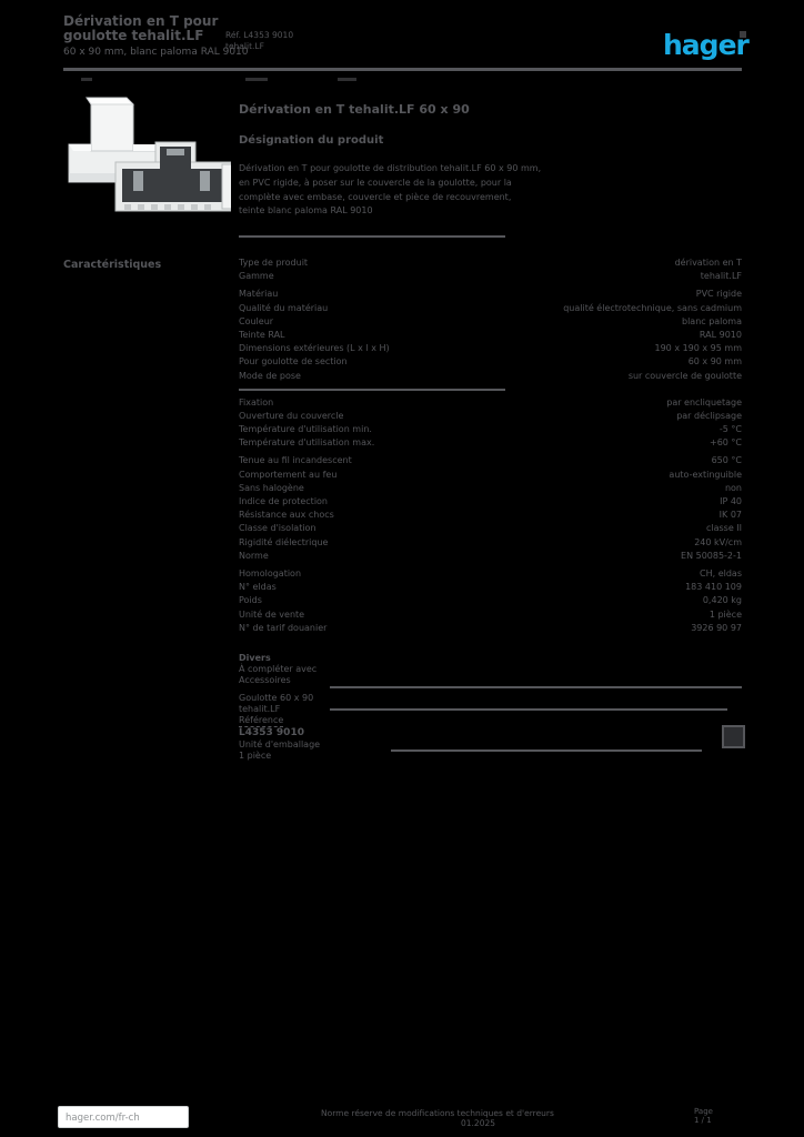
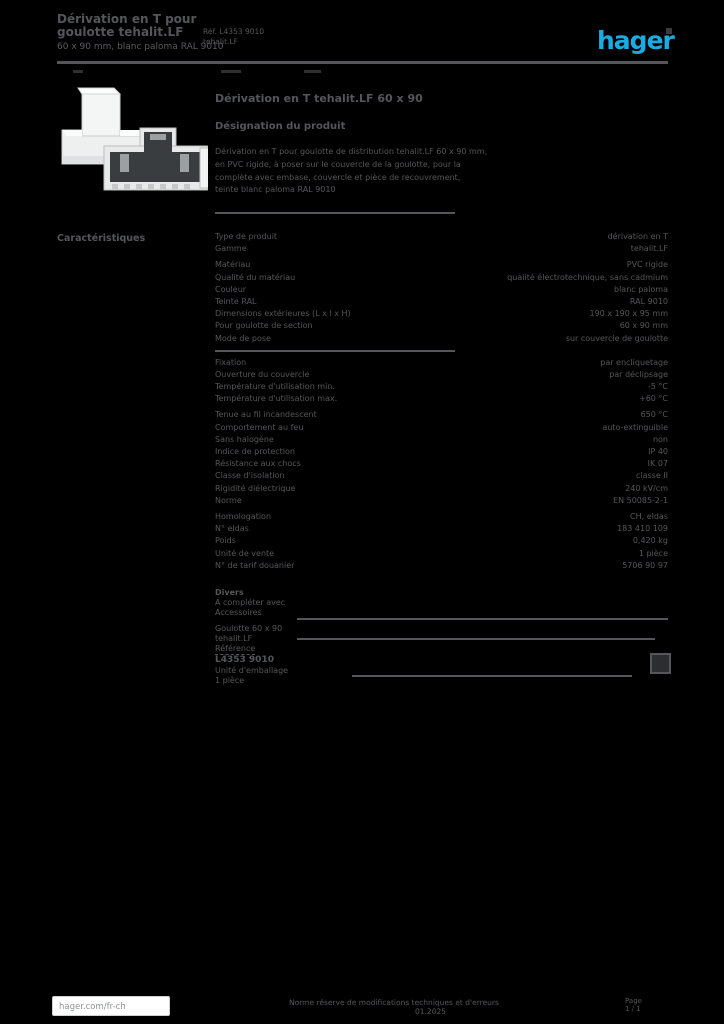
  Dérivation en T pour
  goulotte tehalit.LF
  60 x 90 mm, blanc paloma RAL 9010
  Réf. L4353 9010
  tehalit.LF
  hager
  Dérivation en T tehalit.LF 60 x 90
  Désignation du produit
  Dérivation en T pour goulotte de distribution tehalit.LF 60 x 90 mm,
  en PVC rigide, à poser sur le couvercle de la goulotte, pour la
  complète avec embase, couvercle et pièce de recouvrement,
  teinte blanc paloma RAL 9010
  Caractéristiques
  Type de produit
  dérivation en T
  Gamme
  tehalit.LF
  Matériau
  PVC rigide
  Qualité du matériau
  qualité électrotechnique, sans cadmium
  Couleur
  blanc paloma
  Teinte RAL
  RAL 9010
  Dimensions extérieures (L x l x H)
  190 x 190 x 95 mm
  Pour goulotte de section
  60 x 90 mm
  Mode de pose
  sur couvercle de goulotte
  Fixation
  par encliquetage
  Ouverture du couvercle
  par déclipsage
  Température d'utilisation min.
  -5 °C
  Température d'utilisation max.
  +60 °C
  Tenue au fil incandescent
  650 °C
  Comportement au feu
  auto-extinguible
  Sans halogène
  non
  Indice de protection
  IP 40
  Résistance aux chocs
  IK 07
  Classe d'isolation
  classe II
  Rigidité diélectrique
  240 kV/cm
  Norme
  EN 50085-2-1
  Homologation
  CH, eldas
  N° eldas
  183 410 109
  Poids
  0,420 kg
  Unité de vente
  1 pièce
  N° de tarif douanier
- 3926 90 97
+ 5706 90 97
  Divers
  À compléter avec
  Accessoires
  Goulotte 60 x 90
  tehalit.LF
  Référence
  L4353 9010
  Unité d'emballage
  1 pièce
  hager.com/fr-ch
  Norme réserve de modifications techniques et d'erreurs
  01.2025
  Page
  1 / 1
